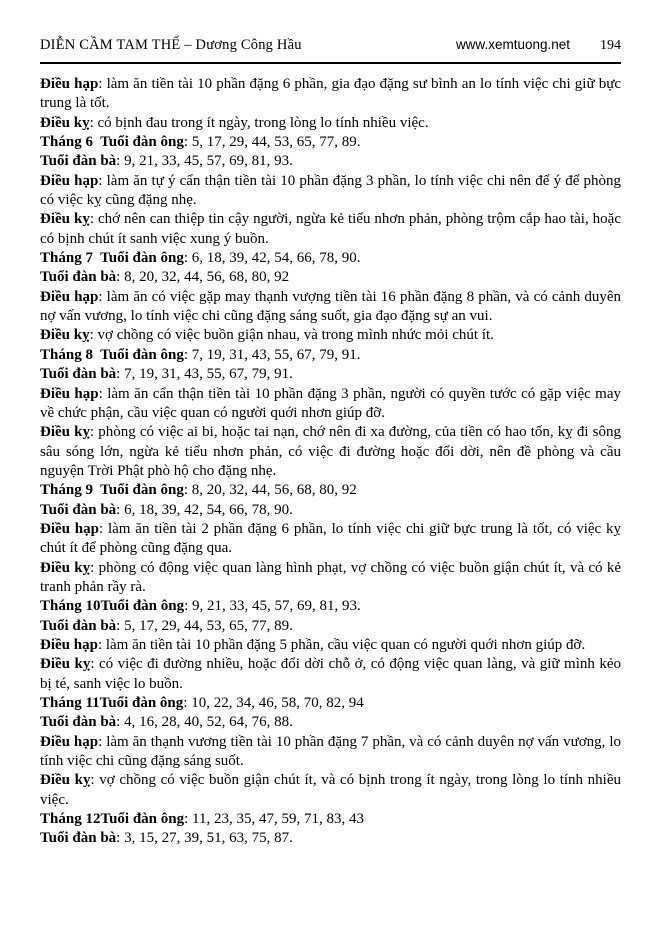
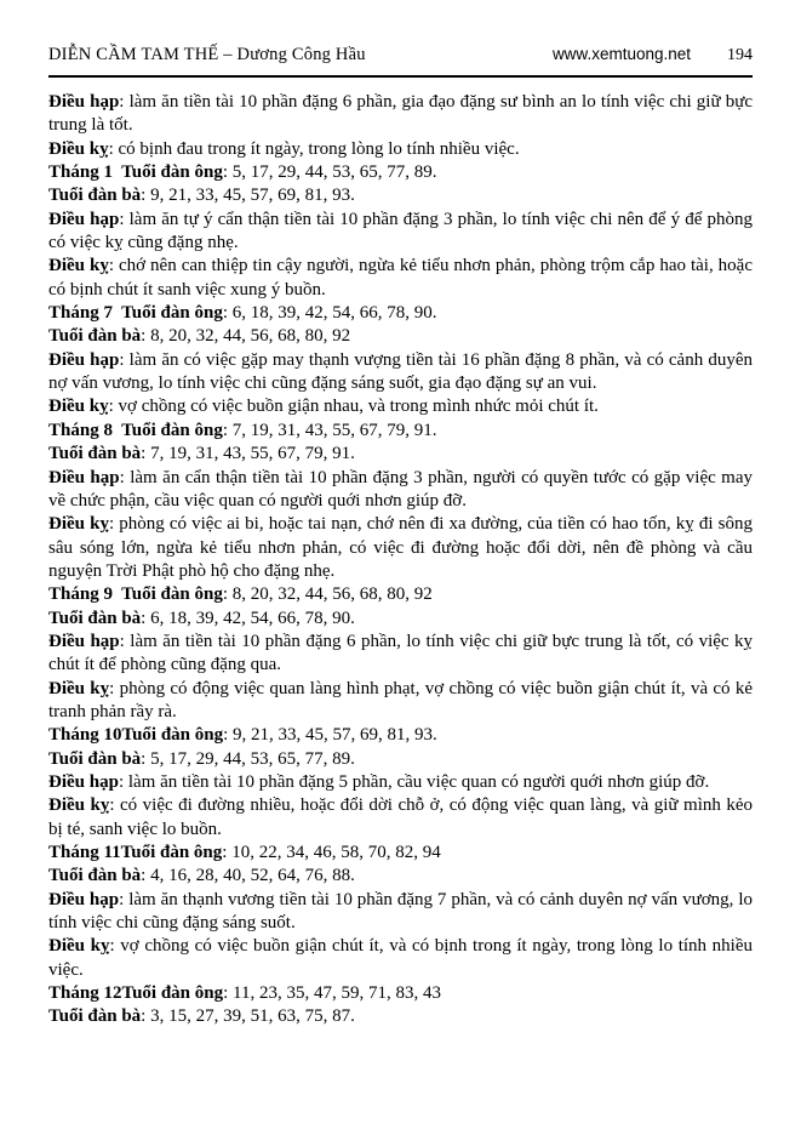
  DIỄN CẦM TAM THẾ – Dương Công Hầu
  www.xemtuong.net
  194
  Điều hạp: làm ăn tiền tài 10 phần đặng 6 phần, gia đạo đặng sư bình an lo tính việc chi giữ bực trung là tốt.
  Điều kỵ: có bịnh đau trong ít ngày, trong lòng lo tính nhiều việc.
- Tháng 6 Tuổi đàn ông: 5, 17, 29, 44, 53, 65, 77, 89.
+ Tháng 1 Tuổi đàn ông: 5, 17, 29, 44, 53, 65, 77, 89.
  Tuổi đàn bà: 9, 21, 33, 45, 57, 69, 81, 93.
  Điều hạp: làm ăn tự ý cẩn thận tiền tài 10 phần đặng 3 phần, lo tính việc chi nên để ý để phòng có việc kỵ cũng đặng nhẹ.
  Điều kỵ: chớ nên can thiệp tin cậy người, ngừa kẻ tiểu nhơn phản, phòng trộm cắp hao tài, hoặc có bịnh chút ít sanh việc xung ý buồn.
  Tháng 7 Tuổi đàn ông: 6, 18, 39, 42, 54, 66, 78, 90.
  Tuổi đàn bà: 8, 20, 32, 44, 56, 68, 80, 92
  Điều hạp: làm ăn có việc gặp may thạnh vượng tiền tài 16 phần đặng 8 phần, và có cảnh duyên nợ vấn vương, lo tính việc chi cũng đặng sáng suốt, gia đạo đặng sự an vui.
  Điều kỵ: vợ chồng có việc buồn giận nhau, và trong mình nhức mỏi chút ít.
  Tháng 8 Tuổi đàn ông: 7, 19, 31, 43, 55, 67, 79, 91.
  Tuổi đàn bà: 7, 19, 31, 43, 55, 67, 79, 91.
  Điều hạp: làm ăn cẩn thận tiền tài 10 phần đặng 3 phần, người có quyền tước có gặp việc may về chức phận, cầu việc quan có người quới nhơn giúp đỡ.
  Điều kỵ: phòng có việc ai bi, hoặc tai nạn, chớ nên đi xa đường, của tiền có hao tốn, kỵ đi sông sâu sóng lớn, ngừa kẻ tiểu nhơn phản, có việc đi đường hoặc đổi dời, nên đề phòng và cầu nguyện Trời Phật phò hộ cho đặng nhẹ.
  Tháng 9 Tuổi đàn ông: 8, 20, 32, 44, 56, 68, 80, 92
  Tuổi đàn bà: 6, 18, 39, 42, 54, 66, 78, 90.
- Điều hạp: làm ăn tiền tài 2 phần đặng 6 phần, lo tính việc chi giữ bực trung là tốt, có việc kỵ chút ít để phòng cũng đặng qua.
+ Điều hạp: làm ăn tiền tài 10 phần đặng 6 phần, lo tính việc chi giữ bực trung là tốt, có việc kỵ chút ít để phòng cũng đặng qua.
  Điều kỵ: phòng có động việc quan làng hình phạt, vợ chồng có việc buồn giận chút ít, và có kẻ tranh phản rầy rà.
  Tháng 10Tuổi đàn ông: 9, 21, 33, 45, 57, 69, 81, 93.
  Tuổi đàn bà: 5, 17, 29, 44, 53, 65, 77, 89.
  Điều hạp: làm ăn tiền tài 10 phần đặng 5 phần, cầu việc quan có người quới nhơn giúp đỡ.
  Điều kỵ: có việc đi đường nhiều, hoặc đổi dời chỗ ở, có động việc quan làng, và giữ mình kẻo bị té, sanh việc lo buồn.
  Tháng 11Tuổi đàn ông: 10, 22, 34, 46, 58, 70, 82, 94
  Tuổi đàn bà: 4, 16, 28, 40, 52, 64, 76, 88.
  Điều hạp: làm ăn thạnh vương tiền tài 10 phần đặng 7 phần, và có cảnh duyên nợ vấn vương, lo tính việc chi cũng đặng sáng suốt.
  Điều kỵ: vợ chồng có việc buồn giận chút ít, và có bịnh trong ít ngày, trong lòng lo tính nhiều việc.
  Tháng 12Tuổi đàn ông: 11, 23, 35, 47, 59, 71, 83, 43
  Tuổi đàn bà: 3, 15, 27, 39, 51, 63, 75, 87.
